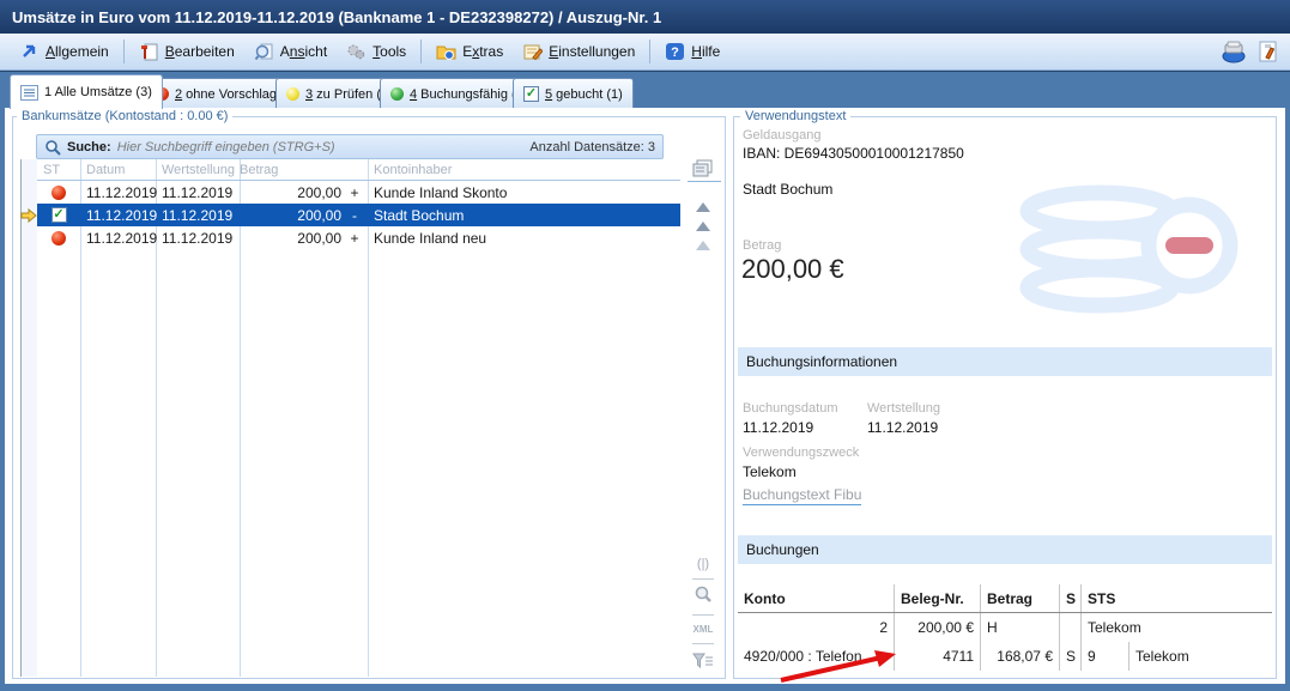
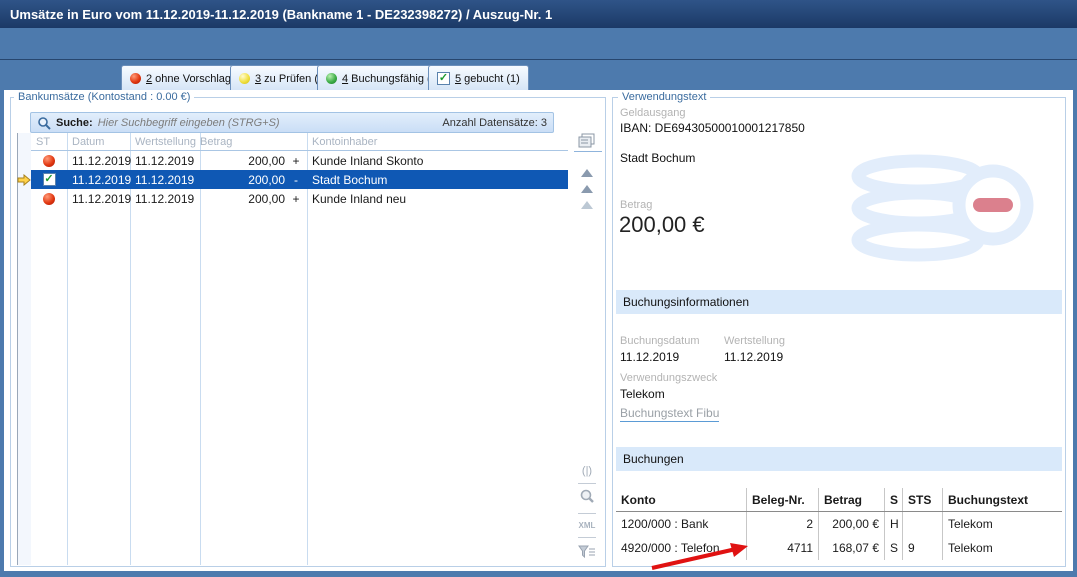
  Umsätze in Euro vom 11.12.2019-11.12.2019 (Bankname 1 - DE232398272) / Auszug-Nr. 1
- Allgemein
- Bearbeiten
- Ansicht
- Tools
- Extras
- Einstellungen
- ?
- Hilfe
- 1 Alle Umsätze (3)
  2 ohne Vorschlag
  3 zu Prüfen
  4 Buchungsfähig
  ✓
  5 gebucht (1)
  Bankumsätze (Kontostand : 0.00 €)
  Suche:
  Hier Suchbegriff eingeben (STRG+S)
  Anzahl Datensätze: 3
  ST
  Datum
  Wertstellung
  Betrag
  Kontoinhaber
  11.12.2019
  11.12.2019
  200,00
  +
  Kunde Inland Skonto
  ✓
  11.12.2019
  11.12.2019
  200,00
  -
  Stadt Bochum
  11.12.2019
  11.12.2019
  200,00
  +
  Kunde Inland neu
  (|)
  XML
  Verwendungstext
  Geldausgang
  IBAN: DE69430500010001217850
  Stadt Bochum
  Betrag
  200,00 €
  Buchungsinformationen
  Buchungsdatum
  Wertstellung
  11.12.2019
  11.12.2019
  Verwendungszweck
  Telekom
  Buchungstext Fibu
  Buchungen
  Konto
  Beleg-Nr.
  Betrag
  S
  STS
+ Buchungstext
+ 1200/000 : Bank
  2
  200,00 €
  H
  Telekom
  4920/000 : Telefon
  4711
  168,07 €
  S
  9
  Telekom
